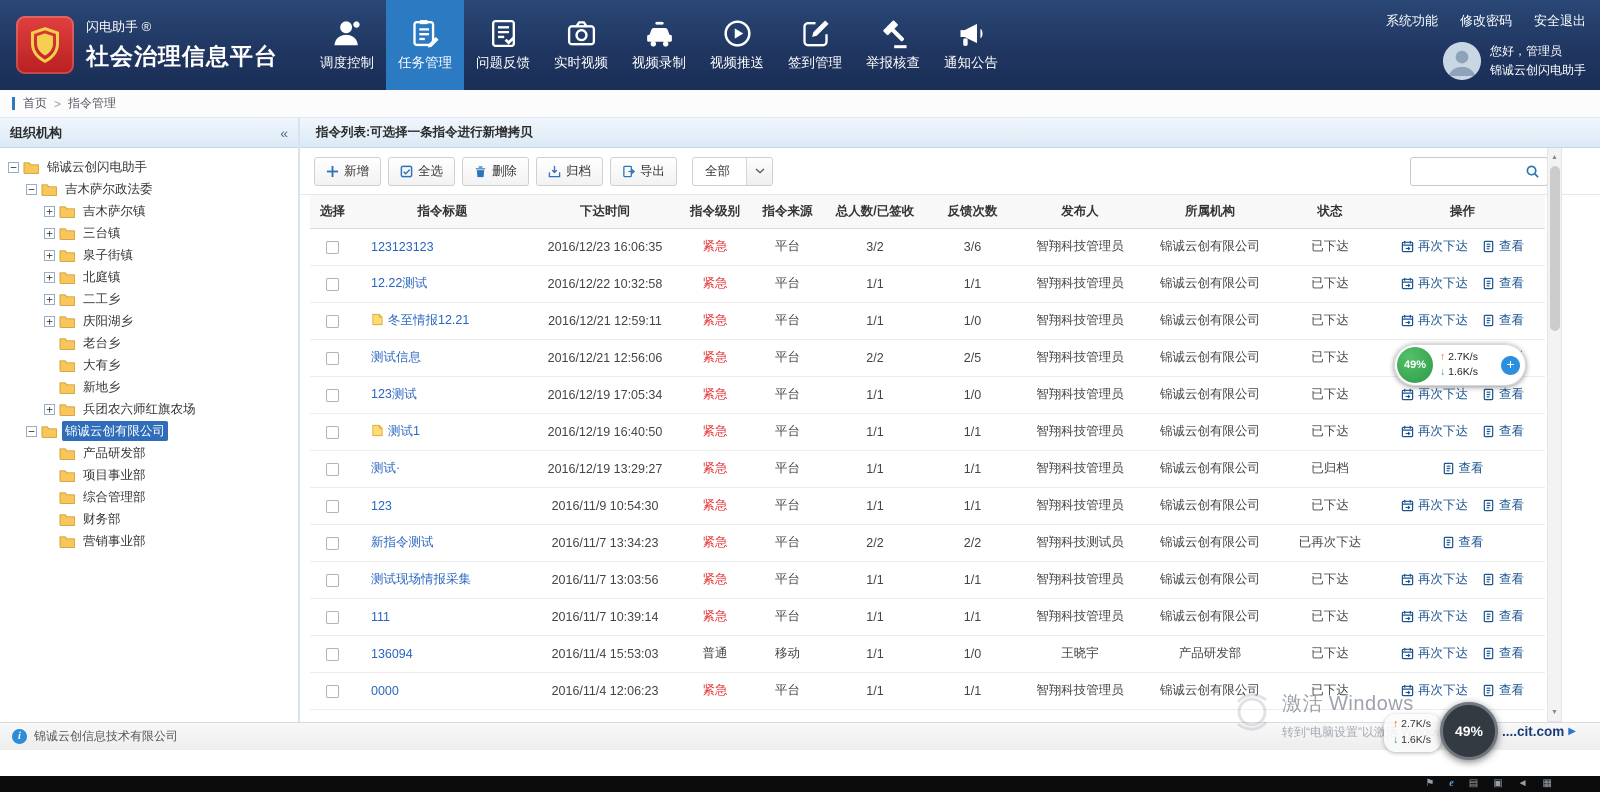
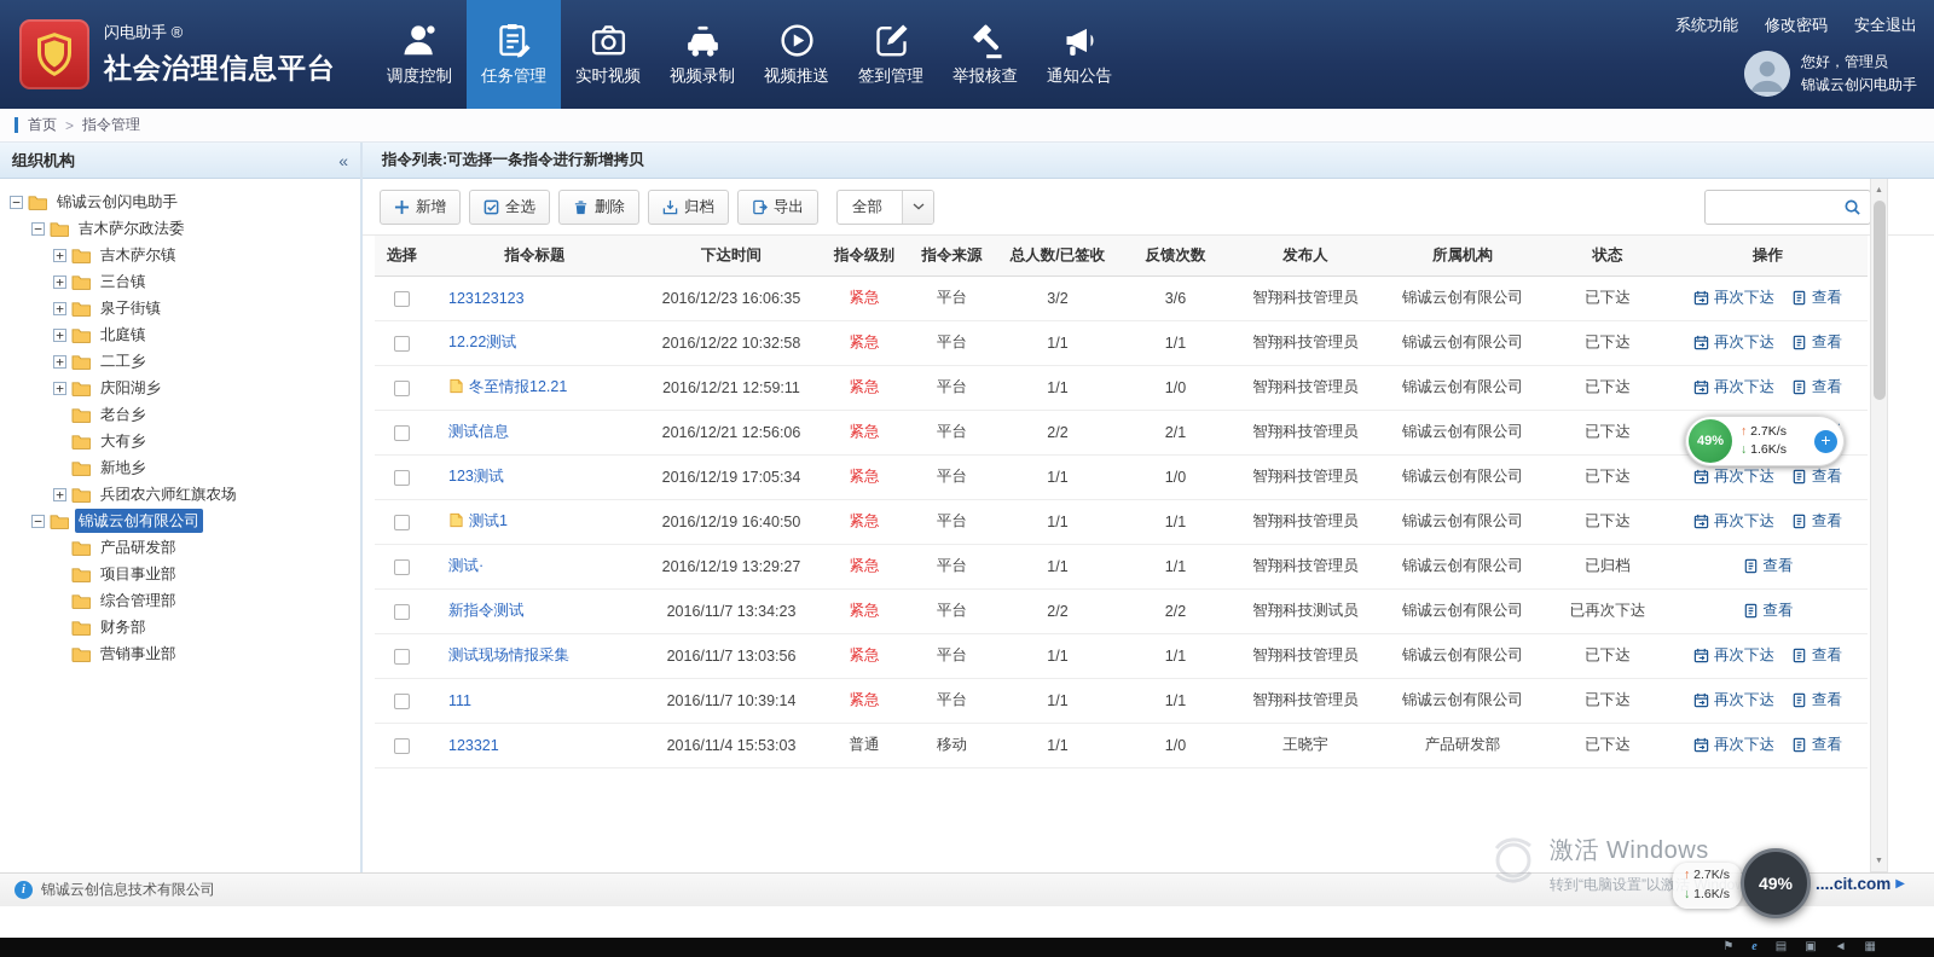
  闪电助手 ®
  社会治理信息平台
  调度控制
  任务管理
- 问题反馈
  实时视频
  视频录制
  视频推送
  签到管理
  举报核查
  通知公告
  系统功能
  修改密码
  安全退出
  您好，管理员
  锦诚云创闪电助手
  首页
  >
  指令管理
  组织机构
  «
  −
  锦诚云创闪电助手
  −
  吉木萨尔政法委
  +
  吉木萨尔镇
  +
  三台镇
  +
  泉子街镇
  +
  北庭镇
  +
  二工乡
  +
  庆阳湖乡
  老台乡
  大有乡
  新地乡
  +
  兵团农六师红旗农场
  −
  锦诚云创有限公司
  产品研发部
  项目事业部
  综合管理部
  财务部
  营销事业部
  指令列表:可选择一条指令进行新增拷贝
  新增
  全选
  删除
  归档
  导出
  全部
  选择	指令标题	下达时间	指令级别	指令来源	总人数/已签收	反馈次数	发布人	所属机构	状态	操作
  	123123123	2016/12/23 16:06:35	紧急	平台	3/2	3/6	智翔科技管理员	锦诚云创有限公司	已下达	再次下达 查看
  	12.22测试	2016/12/22 10:32:58	紧急	平台	1/1	1/1	智翔科技管理员	锦诚云创有限公司	已下达	再次下达 查看
  	冬至情报12.21	2016/12/21 12:59:11	紧急	平台	1/1	1/0	智翔科技管理员	锦诚云创有限公司	已下达	再次下达 查看
- 	测试信息	2016/12/21 12:56:06	紧急	平台	2/2	2/5	智翔科技管理员	锦诚云创有限公司	已下达
+ 	测试信息	2016/12/21 12:56:06	紧急	平台	2/2	2/1	智翔科技管理员	锦诚云创有限公司	已下达
  	123测试	2016/12/19 17:05:34	紧急	平台	1/1	1/0	智翔科技管理员	锦诚云创有限公司	已下达	再次下达 查看
  	测试1	2016/12/19 16:40:50	紧急	平台	1/1	1/1	智翔科技管理员	锦诚云创有限公司	已下达	再次下达 查看
  	测试·	2016/12/19 13:29:27	紧急	平台	1/1	1/1	智翔科技管理员	锦诚云创有限公司	已归档	查看
- 	123	2016/11/9 10:54:30	紧急	平台	1/1	1/1	智翔科技管理员	锦诚云创有限公司	已下达	再次下达 查看
  	新指令测试	2016/11/7 13:34:23	紧急	平台	2/2	2/2	智翔科技测试员	锦诚云创有限公司	已再次下达	查看
  	测试现场情报采集	2016/11/7 13:03:56	紧急	平台	1/1	1/1	智翔科技管理员	锦诚云创有限公司	已下达	再次下达 查看
  	111	2016/11/7 10:39:14	紧急	平台	1/1	1/1	智翔科技管理员	锦诚云创有限公司	已下达	再次下达 查看
- 	136094	2016/11/4 15:53:03	普通	移动	1/1	1/0	王晓宇	产品研发部	已下达	再次下达 查看
+ 	123321	2016/11/4 15:53:03	普通	移动	1/1	1/0	王晓宇	产品研发部	已下达	再次下达 查看
- 	0000	2016/11/4 12:06:23	紧急	平台	1/1	1/1	智翔科技管理员	锦诚云创有限公司	已下达	再次下达 查看
  i
  锦诚云创信息技术有限公司
  激活 Windows
  转到“电脑设置”以激活 Windo
  49%
  ↑ 2.7K/s
  ↓ 1.6K/s
  +
  ↑ 2.7K/s
  ↓ 1.6K/s
  49%
  ....cit.com
  ▶
  ⚑
  e
  ▤
  ▣
  ◄
  ▦
